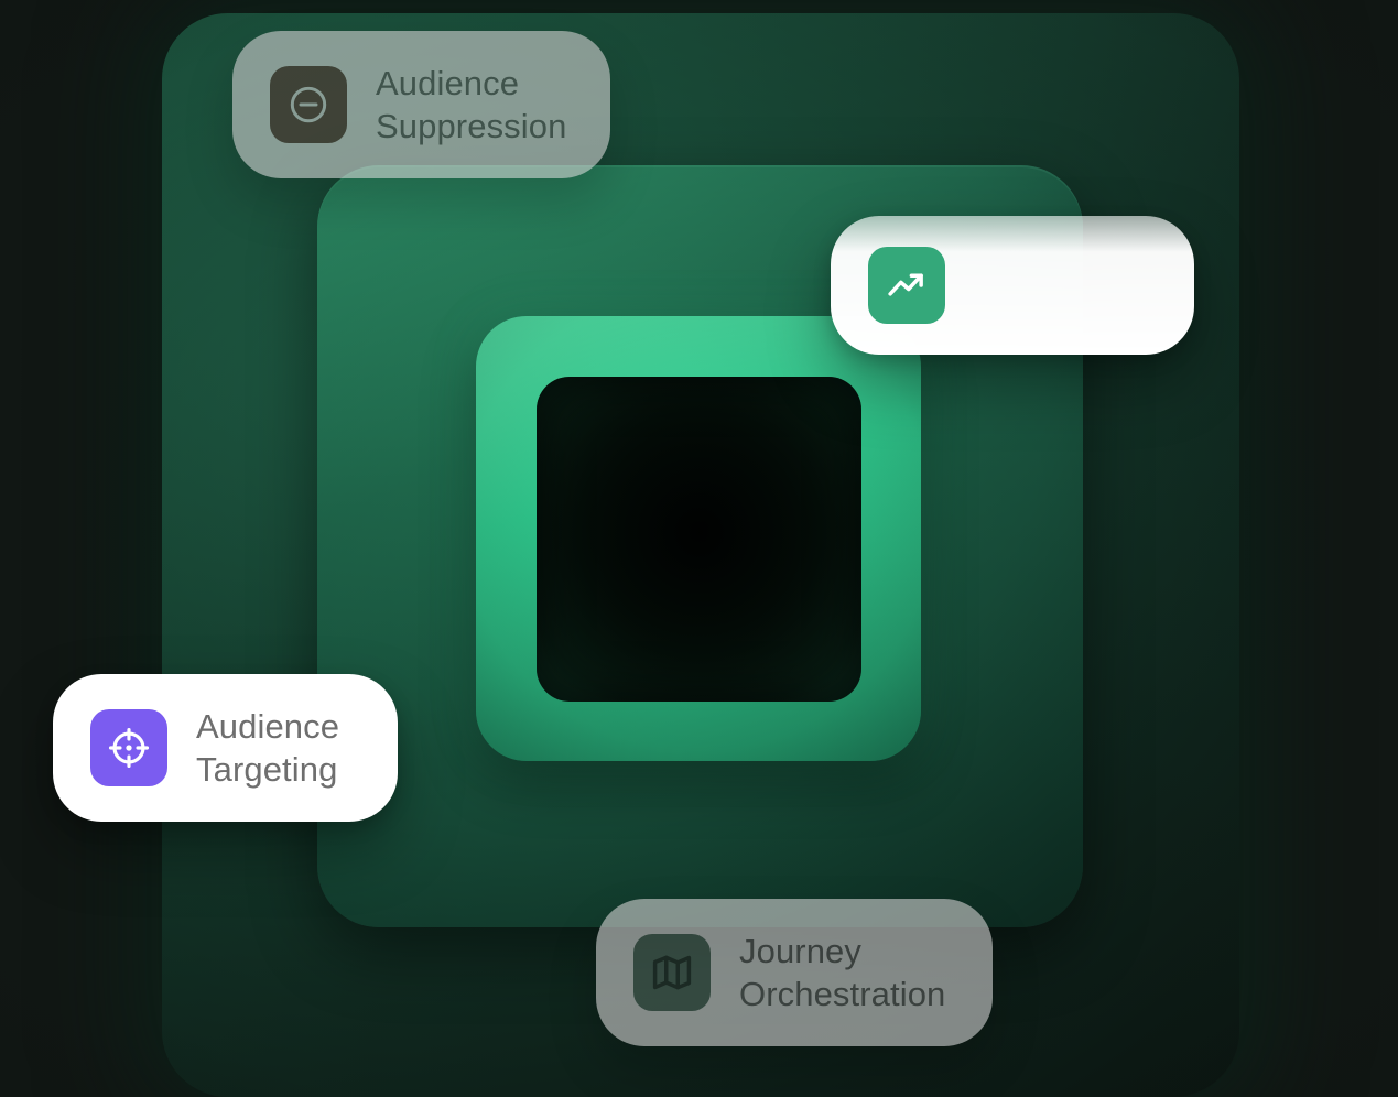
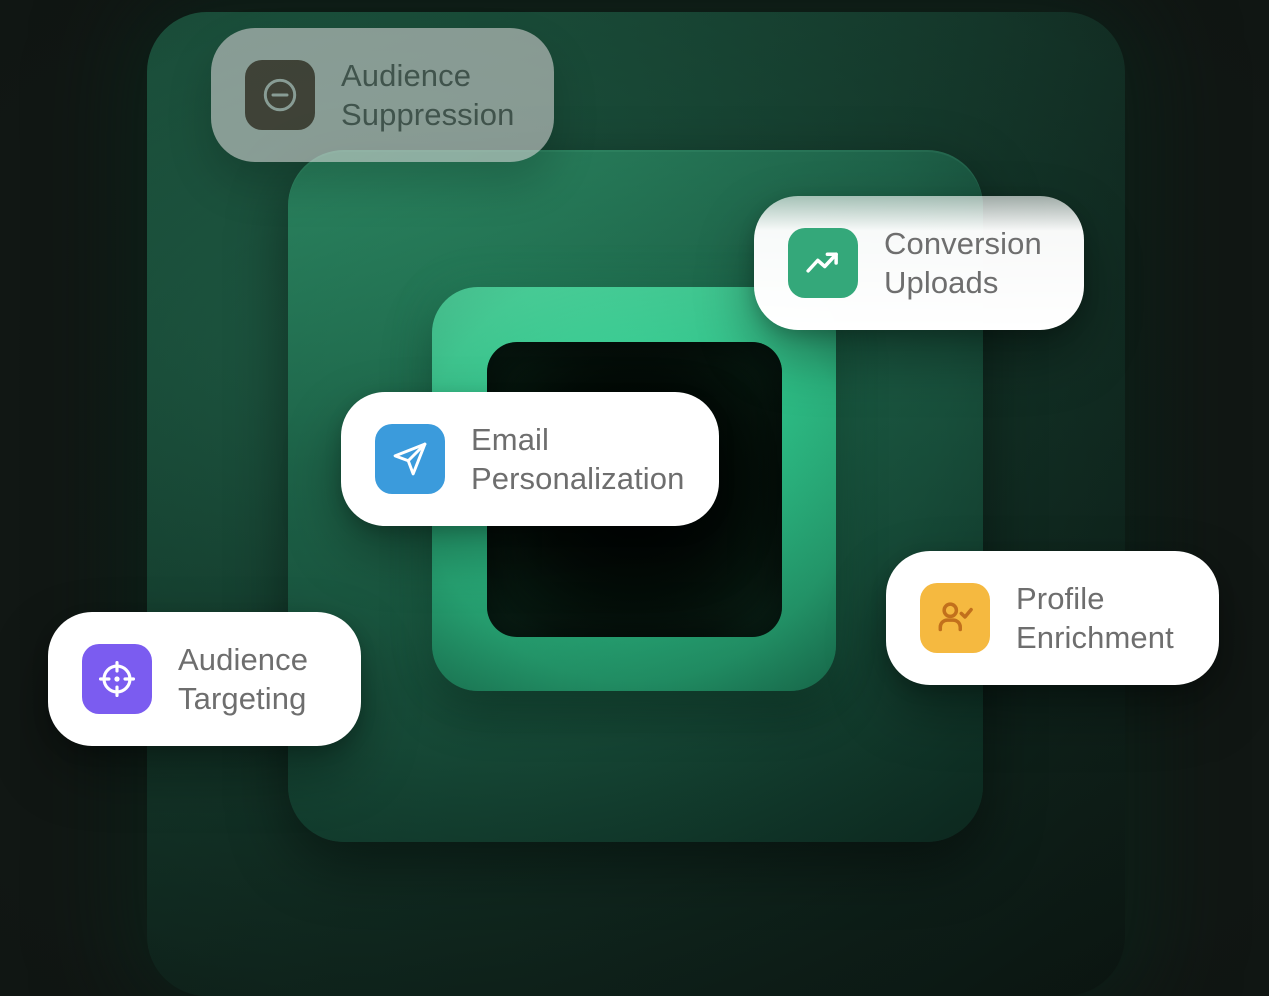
  Audience
  Suppression
+ Conversion
+ Uploads
+ Email
+ Personalization
+ Profile
+ Enrichment
  Audience
  Targeting
- Journey
- Orchestration
